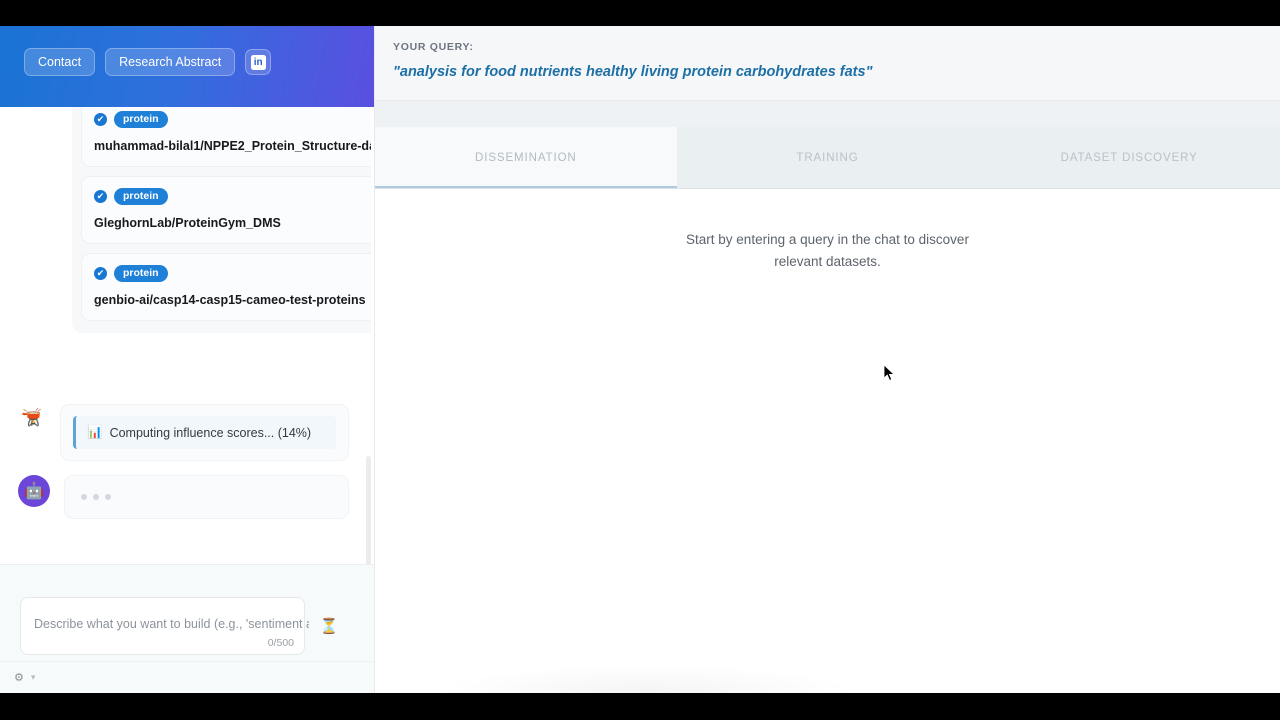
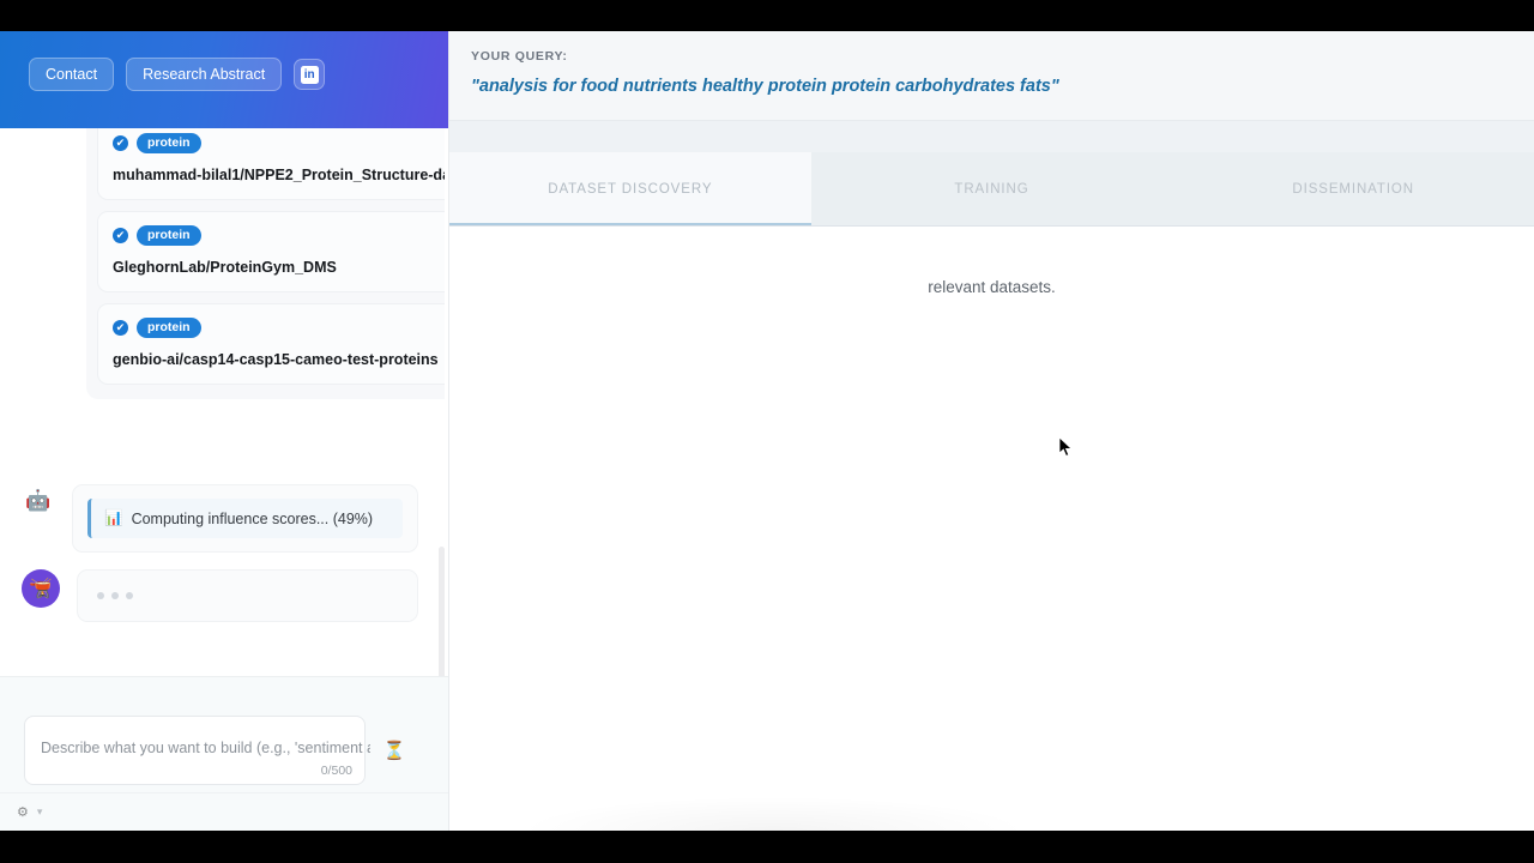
  Contact
  Research Abstract
  in
  ✔
  protein
  muhammad-bilal1/NPPE2_Protein_Structure-d
  ✔
  protein
  GleghornLab/ProteinGym_DMS
  ✔
  protein
  genbio-ai/casp14-casp15-cameo-test-proteins
- 🫕
+ 🤖
  📊
- Computing influence scores... (14%)
+ Computing influence scores... (49%)
- 🤖
+ 🫕
  Describe what you want to build (e.g., 'sentiment
  0/500
  ⏳
  ⚙
  ▾
  YOUR QUERY:
- "analysis for food nutrients healthy living protein carbohydrates fats"
+ "analysis for food nutrients healthy protein protein carbohydrates fats"
- DISSEMINATION
+ DATASET DISCOVERY
  TRAINING
- DATASET DISCOVERY
+ DISSEMINATION
- Start by entering a query in the chat to discover
  relevant datasets.
